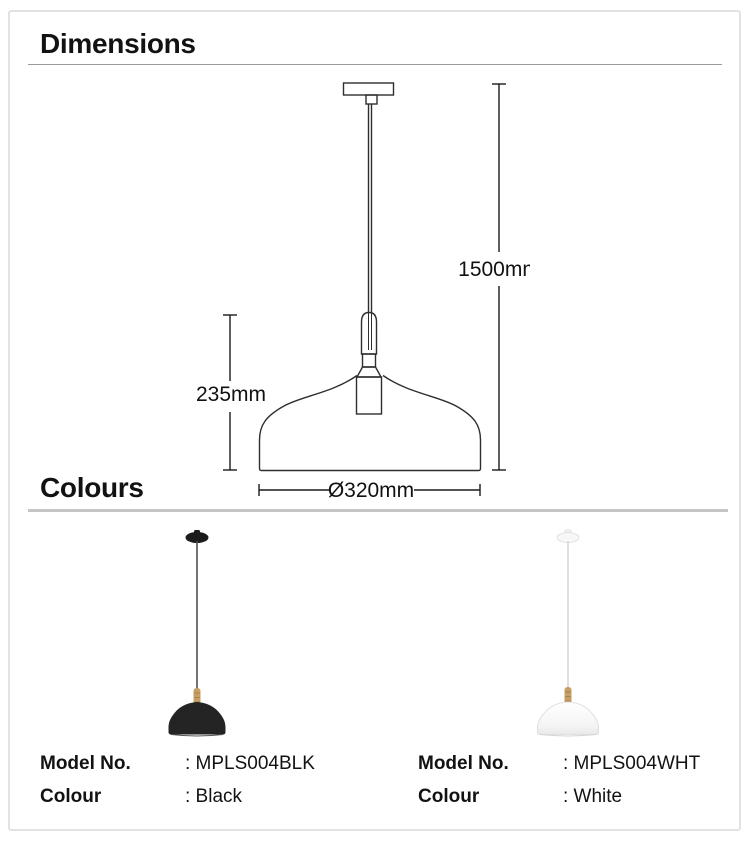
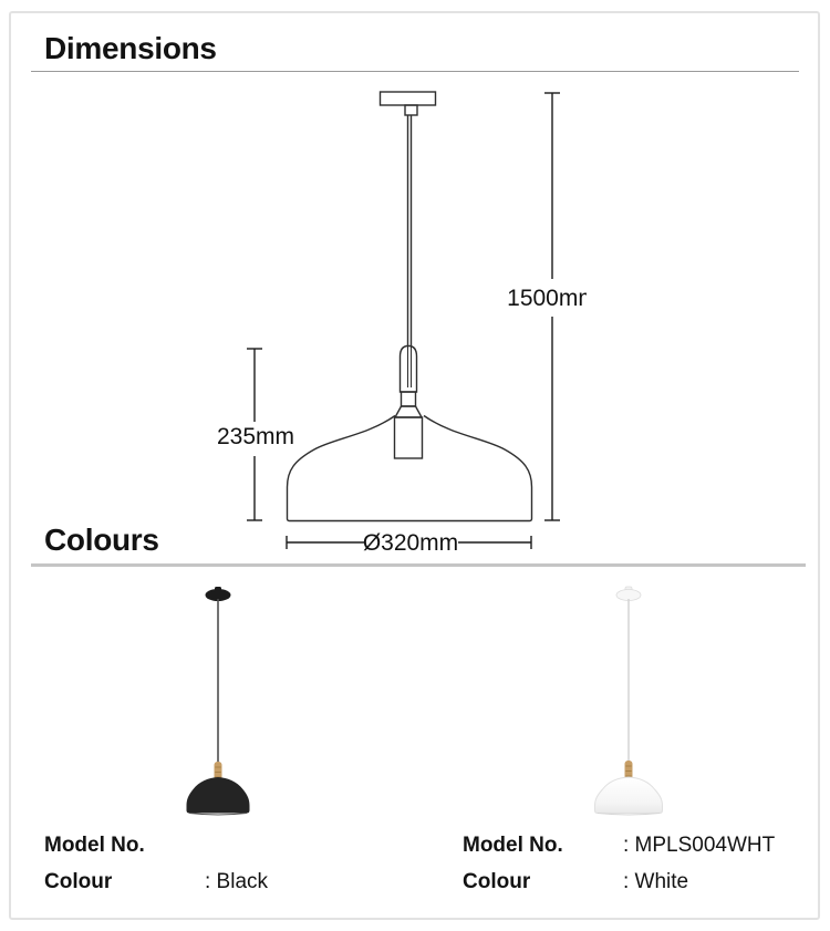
  Dimensions
  1500m
  235mm
  Ø320mm
  Colours
  Model No.
- : MPLS004BLK
  Colour
  : Black
  Model No.
  : MPLS004WHT
  Colour
  : White
